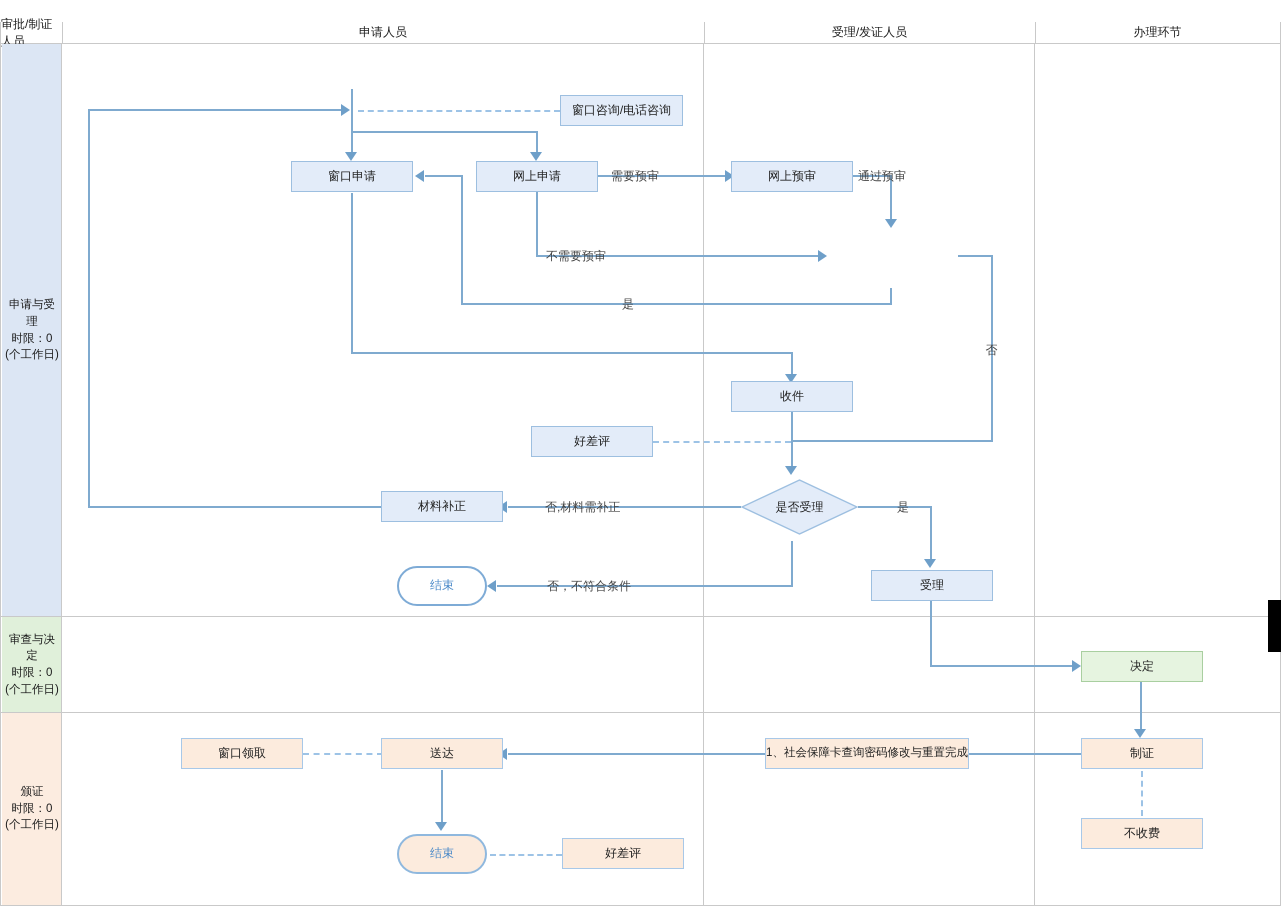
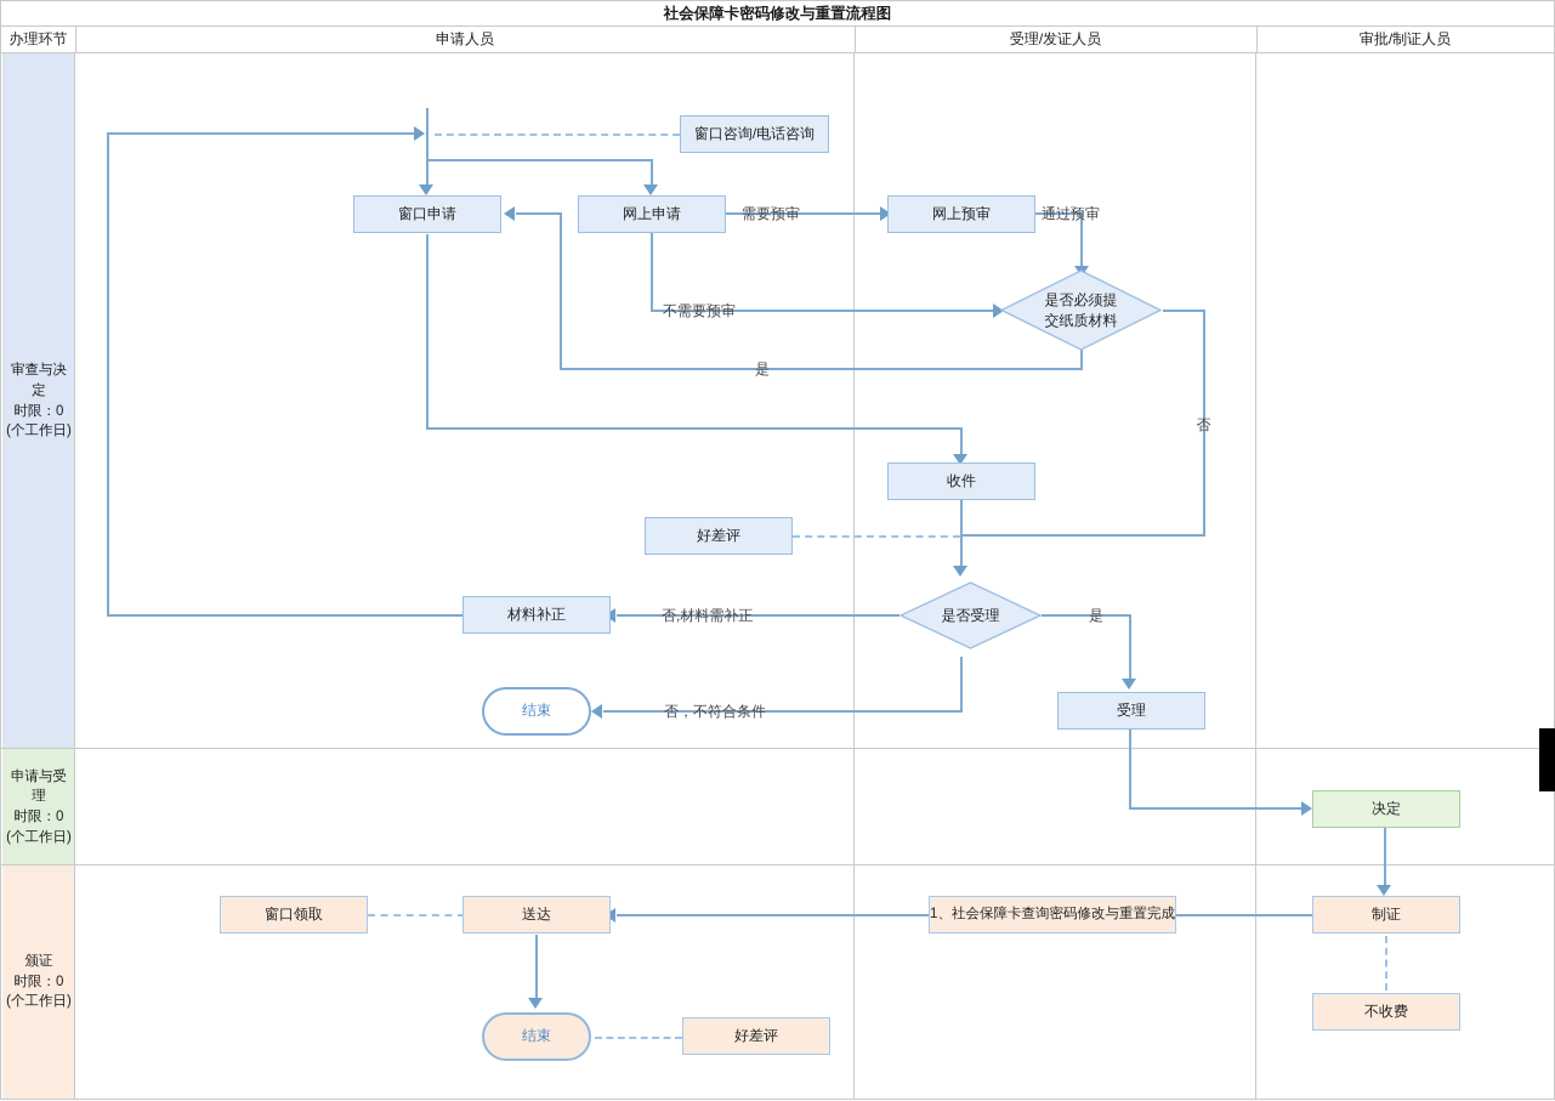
+ 社会保障卡密码修改与重置流程图
- 审批/制证人员
+ 办理环节
  申请人员
  受理/发证人员
- 办理环节
+ 审批/制证人员
- 申请与受理
+ 审查与决定
  时限：0
  (个工作日)
- 审查与决定
+ 申请与受理
  时限：0
  (个工作日)
  颁证
  时限：0
  (个工作日)
  需要预审
  通过预审
  不需要预审
  是
  否
  否,材料需补正
  是
  否，不符合条件
  窗口咨询/电话咨询
  窗口申请
  网上申请
  网上预审
+ 是否必须提
+ 交纸质材料
  收件
  好差评
  是否受理
  材料补正
  结束
  受理
  决定
  制证
  不收费
  1、社会保障卡查询密码修改与重置完成
  送达
  窗口领取
  结束
  好差评
